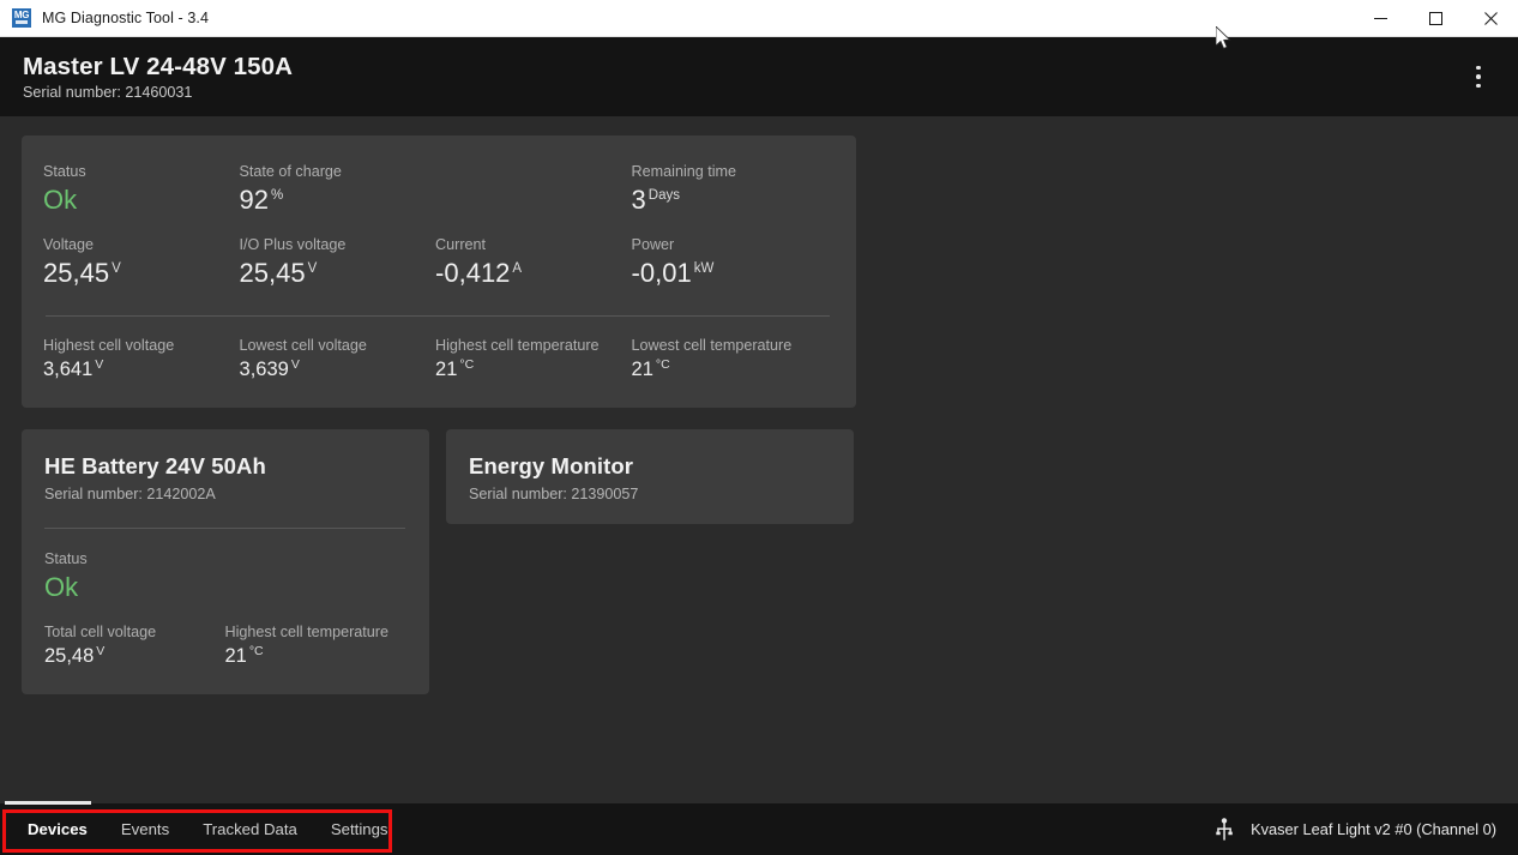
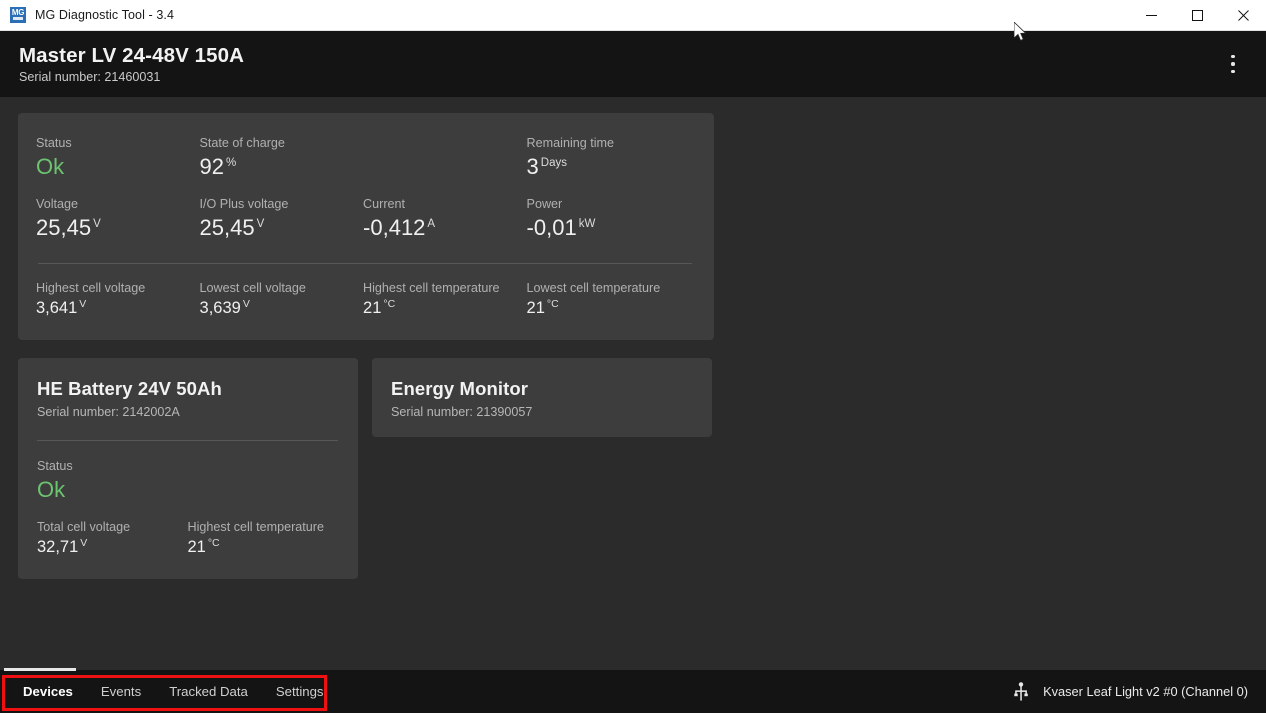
  MG
  MG Diagnostic Tool - 3.4
  Master LV 24-48V 150A
  Serial number: 21460031
  Status
  Ok
  State of charge
  92 %
  Remaining time
  3 Days
  Voltage
  25,45 V
  I/O Plus voltage
  25,45 V
  Current
  -0,412 A
  Power
  -0,01 kW
  Highest cell voltage
  3,641 V
  Lowest cell voltage
  3,639 V
  Highest cell temperature
  21 °C
  Lowest cell temperature
  21 °C
  HE Battery 24V 50Ah
  Serial number: 2142002A
  Status
  Ok
  Total cell voltage
- 25,48 V
+ 32,71 V
  Highest cell temperature
  21 °C
  Energy Monitor
  Serial number: 21390057
  Devices
  Events
  Tracked Data
  Settings
  Kvaser Leaf Light v2 #0 (Channel 0)
